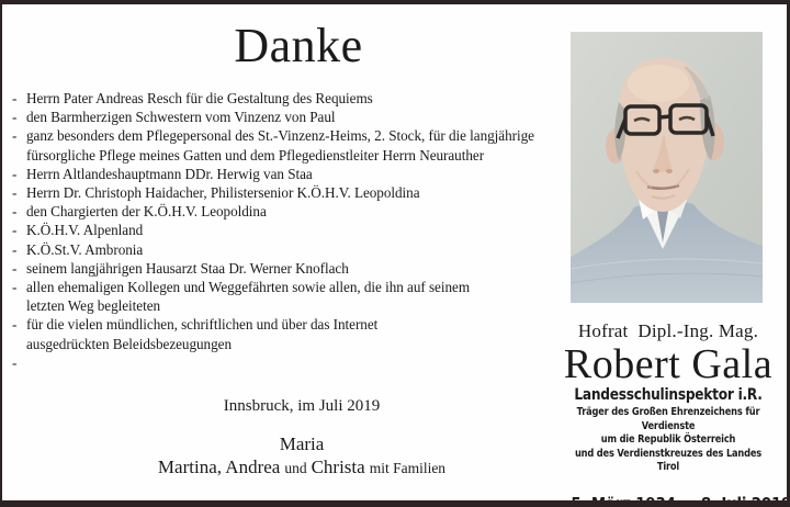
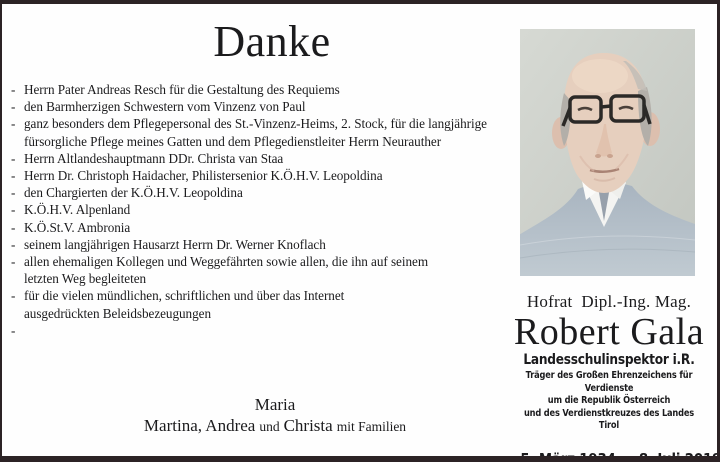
  Danke
  -
  Herrn Pater Andreas Resch für die Gestaltung des Requiems
  -
  den Barmherzigen Schwestern vom Vinzenz von Paul
  -
  ganz besonders dem Pflegepersonal des St.-Vinzenz-Heims, 2. Stock, für die langjährige
  fürsorgliche Pflege meines Gatten und dem Pflegedienstleiter Herrn Neurauther
  -
- Herrn Altlandeshauptmann DDr. Herwig van Staa
+ Herrn Altlandeshauptmann DDr. Christa van Staa
  -
  Herrn Dr. Christoph Haidacher, Philistersenior K.Ö.H.V. Leopoldina
  -
  den Chargierten der K.Ö.H.V. Leopoldina
  -
  K.Ö.H.V. Alpenland
  -
  K.Ö.St.V. Ambronia
  -
- seinem langjährigen Hausarzt Staa Dr. Werner Knoflach
+ seinem langjährigen Hausarzt Herrn Dr. Werner Knoflach
  -
  allen ehemaligen Kollegen und Weggefährten sowie allen, die ihn auf seinem
  letzten Weg begleiteten
  -
  für die vielen mündlichen, schriftlichen und über das Internet
  ausgedrückten Beleidsbezeugungen
  -
- Innsbruck, im Juli 2019
  Maria
  Martina, Andrea und Christa mit Familien
  Hofrat Dipl.-Ing. Mag.
  Robert Gala
  Landesschulinspektor i.R.
  Träger des Großen Ehrenzeichens für Verdienste
  um die Republik Österreich
  und des Verdienstkreuzes des Landes Tirol
